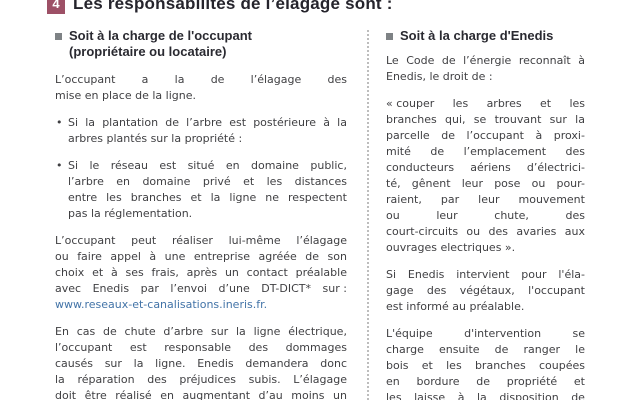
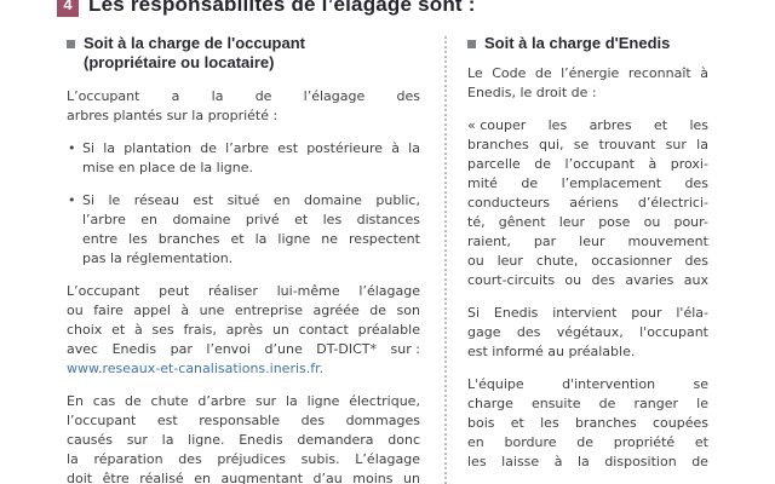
  4
  Les responsabilités de l’élagage sont :
  Soit à la charge de l'occupant
  (propriétaire ou locataire)
  L’occupant
  a
  la
  de
  l’élagage
  des
- mise en place de la ligne.
+ arbres plantés sur la propriété :
  •
  Si
  la
  plantation
  de
  l’arbre
  est
  postérieure
  à
  la
- arbres plantés sur la propriété :
+ mise en place de la ligne.
  •
  Si
  le
  réseau
  est
  situé
  en
  domaine
  public,
  l’arbre
  en
  domaine
  privé
  et
  les
  distances
  entre
  les
  branches
  et
  la
  ligne
  ne
  respectent
  pas la réglementation.
  L’occupant
  peut
  réaliser
  lui-même
  l’élagage
  ou
  faire
  appel
  à
  une
  entreprise
  agréée
  de
  son
  choix
  et
  à
  ses
  frais,
  après
  un
  contact
  préalable
  avec
  Enedis
  par
  l’envoi
  d’une
  DT-DICT*
  sur :
  www.reseaux-et-canalisations.ineris.fr.
  En
  cas
  de
  chute
  d’arbre
  sur
  la
  ligne
  électrique,
  l’occupant
  est
  responsable
  des
  dommages
  causés
  sur
  la
  ligne.
  Enedis
  demandera
  donc
  la
  réparation
  des
  préjudices
  subis.
  L’élagage
  doit
  être
  réalisé
  en
  augmentant
  d’au
  moins
  un
  Soit à la charge d'Enedis
  Le
  Code
  de
  l’énergie
  reconnaît
  à
  Enedis, le droit de :
  « couper
  les
  arbres
  et
  les
  branches
  qui,
  se
  trouvant
  sur
  la
  parcelle
  de
  l’occupant
  à
  proxi-
  mité
  de
  l’emplacement
  des
  conducteurs
  aériens
  d’électrici-
  té,
  gênent
  leur
  pose
  ou
  pour-
  raient,
  par
  leur
  mouvement
  ou
  leur
  chute,
+ occasionner
  des
  court-circuits
  ou
  des
  avaries
  aux
- ouvrages electriques ».
  Si
  Enedis
  intervient
  pour
  l'éla-
  gage
  des
  végétaux,
  l'occupant
  est informé au préalable.
  L'équipe
  d'intervention
  se
  charge
  ensuite
  de
  ranger
  le
  bois
  et
  les
  branches
  coupées
  en
  bordure
  de
  propriété
  et
  les
  laisse
  à
  la
  disposition
  de
